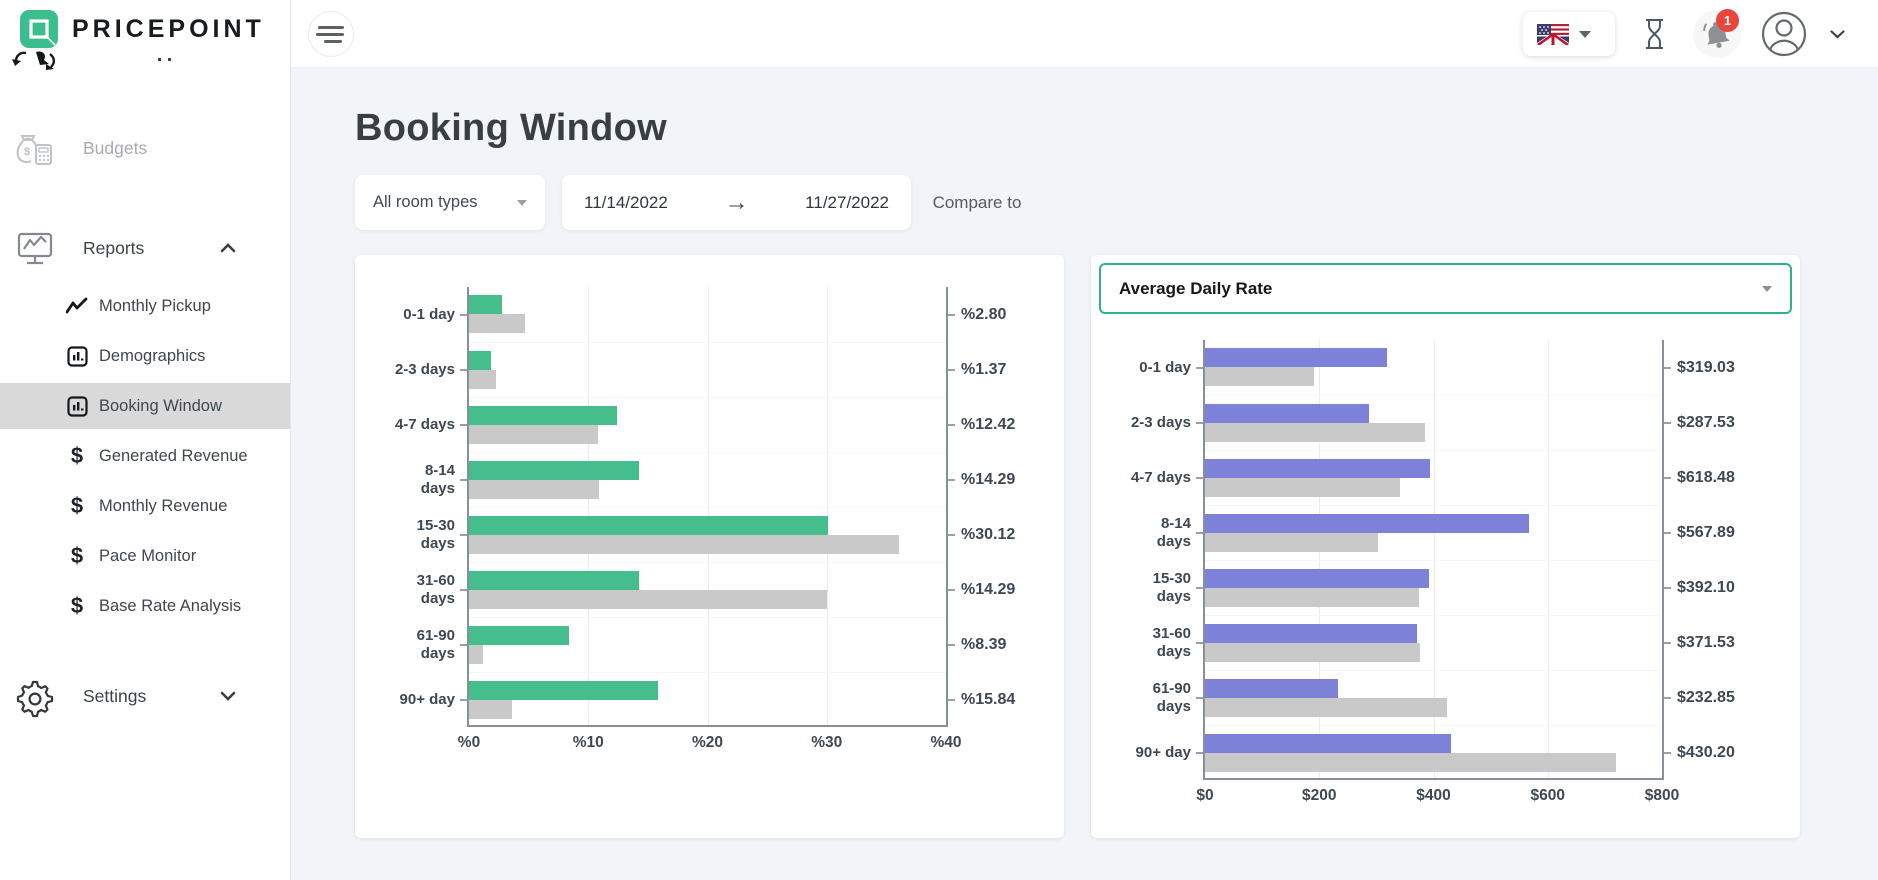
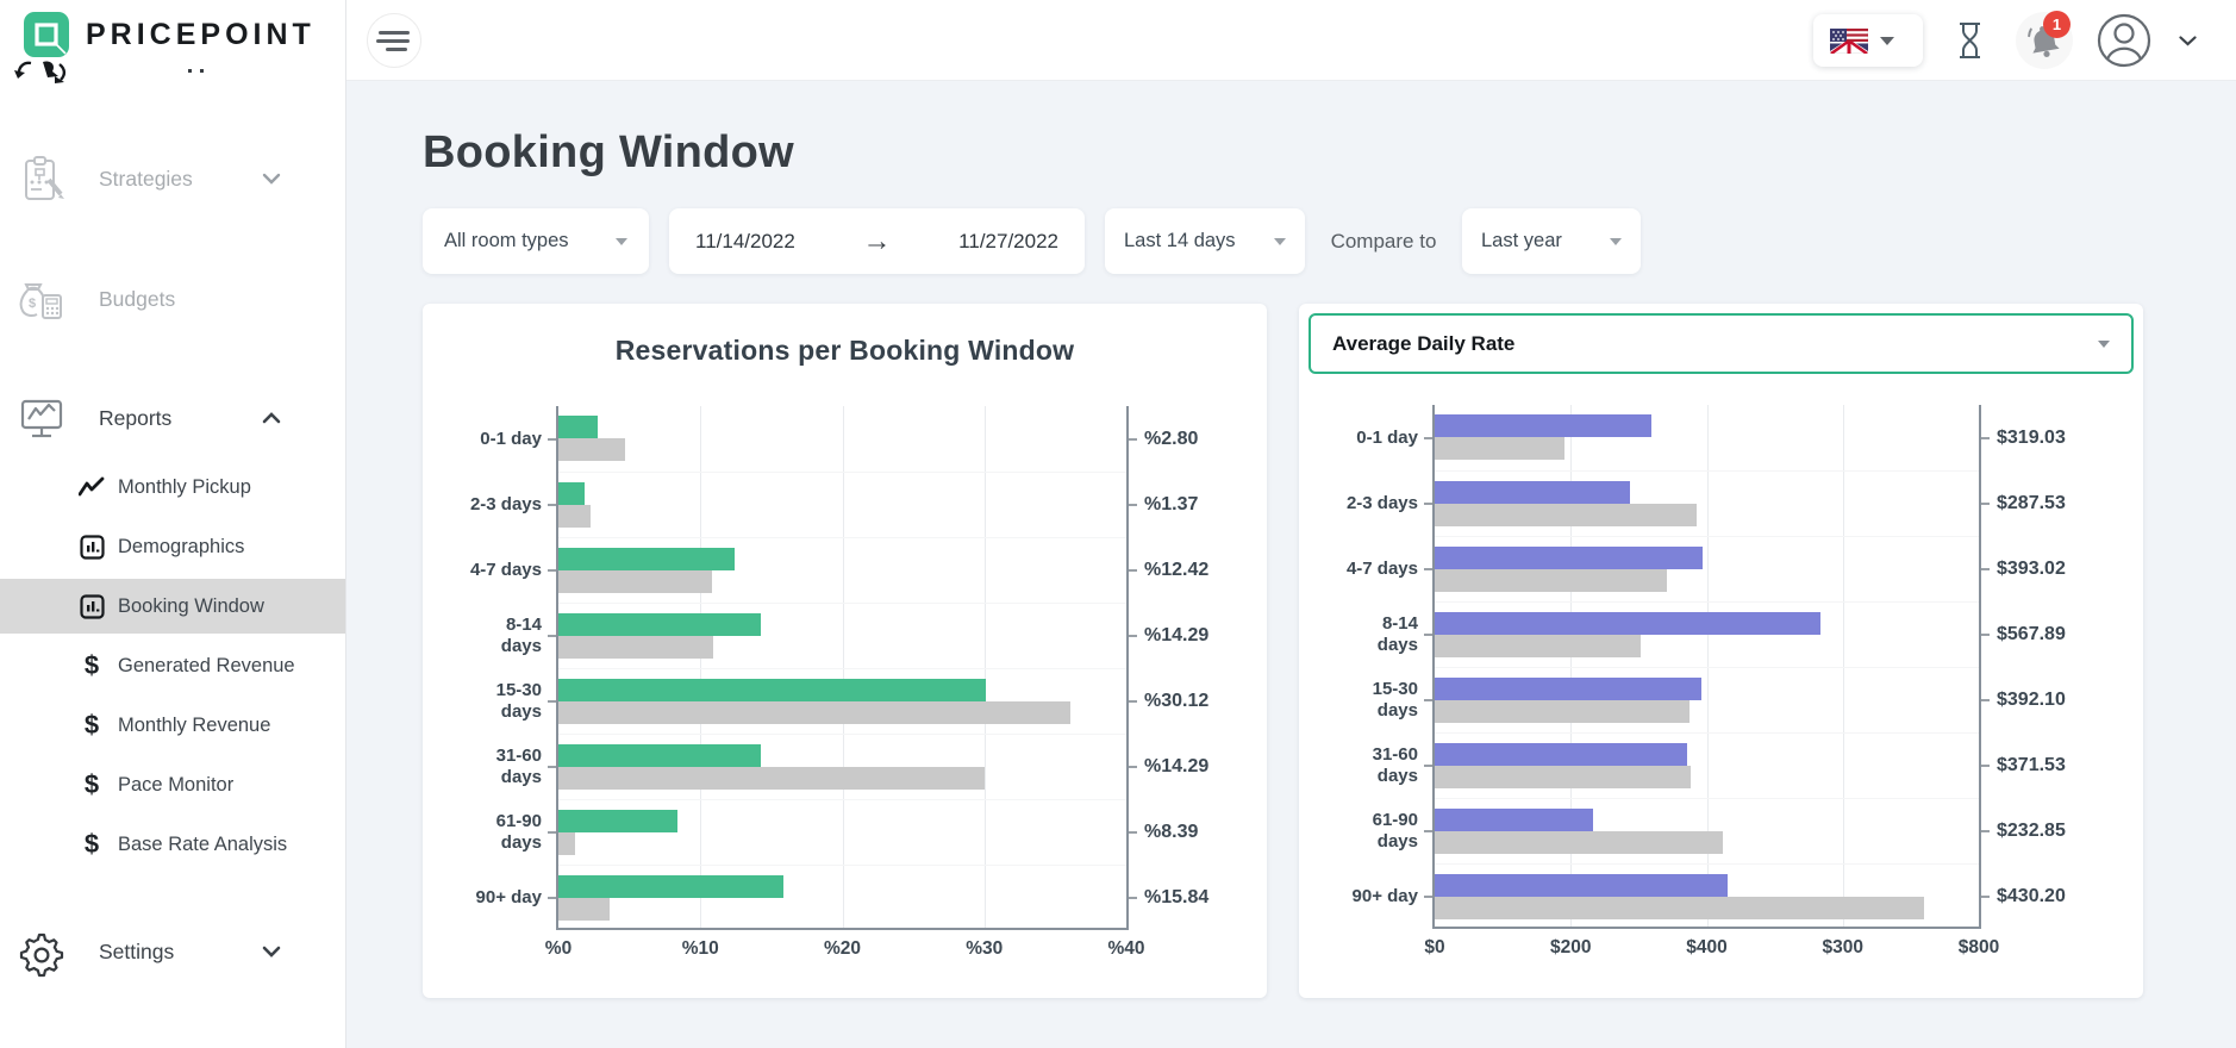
  PRICEPOINT
+ Strategies
  $
  Budgets
  Reports
  Monthly Pickup
  Demographics
  Booking Window
  $
  Generated Revenue
  $
  Monthly Revenue
  $
  Pace Monitor
  $
  Base Rate Analysis
  Settings
  1
  Booking Window
  All room types
  11/14/2022
  →
  11/27/2022
+ Last 14 days
  Compare to
+ Last year
+ Reservations per Booking Window
  0-1 day
  2-3 days
  4-7 days
  8-14 days
  15-30 days
  31-60 days
  61-90 days
  90+ day
  %0
  %10
  %20
  %30
  %40
  %2.80
  %1.37
  %12.42
  %14.29
  %30.12
  %14.29
  %8.39
  %15.84
  Average Daily Rate
  0-1 day
  2-3 days
  4-7 days
  8-14 days
  15-30 days
  31-60 days
  61-90 days
  90+ day
  $0
  $200
  $400
- $600
+ $300
  $800
  $319.03
  $287.53
- $618.48
+ $393.02
  $567.89
  $392.10
  $371.53
  $232.85
  $430.20
